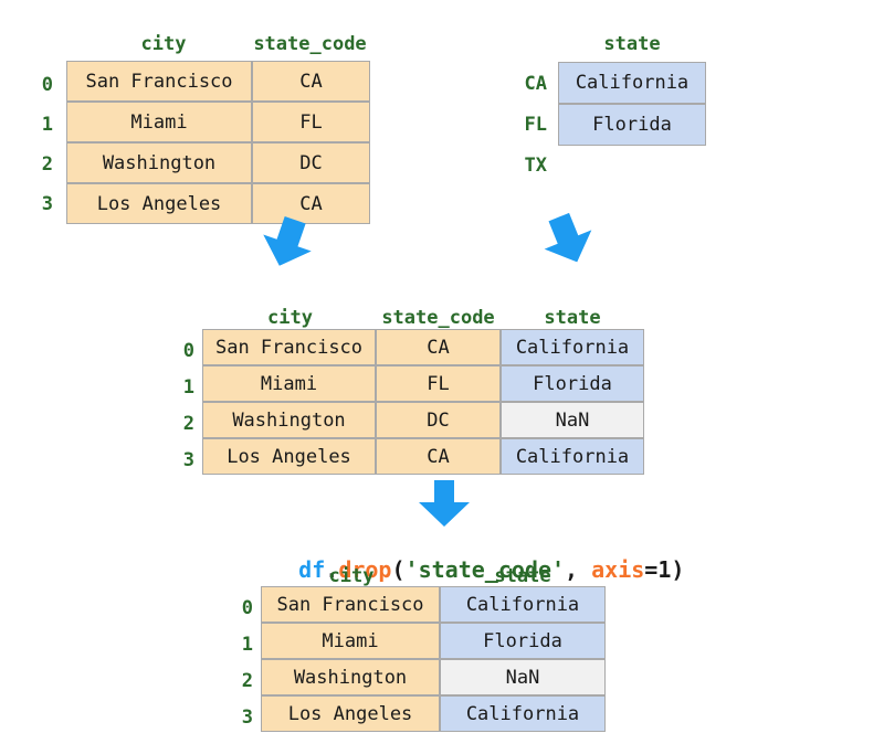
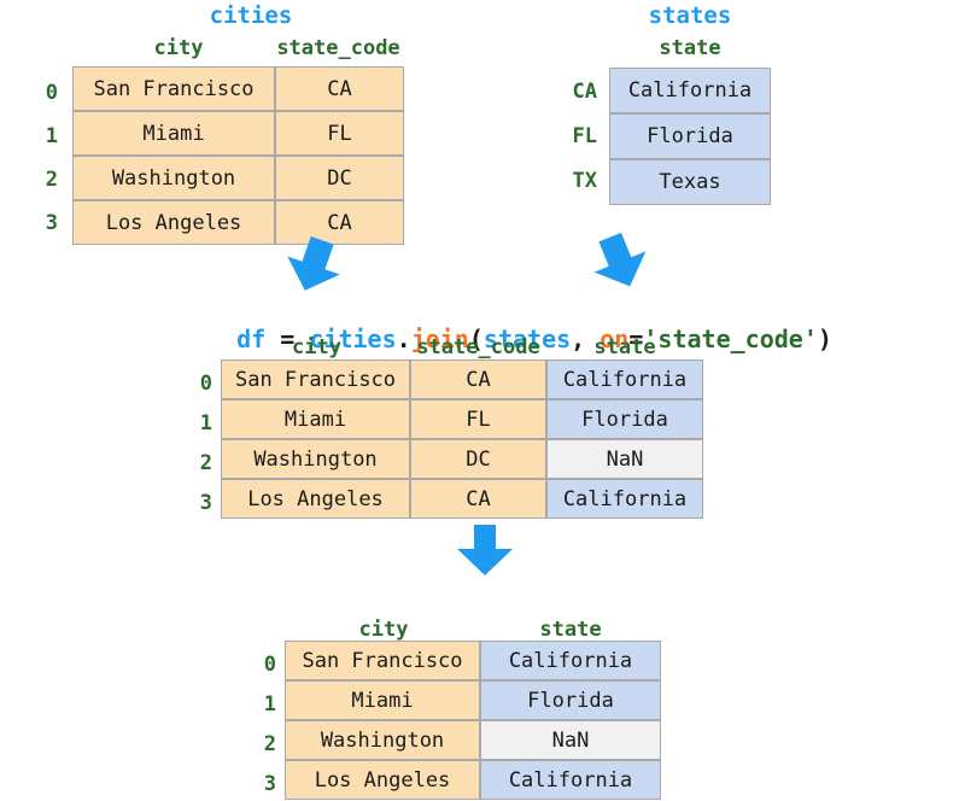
+ cities
  city
  state_code
  0
  1
  2
  3
  San Francisco
  CA
  Miami
  FL
  Washington
  DC
  Los Angeles
  CA
+ states
  state
  CA
  FL
  TX
  California
  Florida
+ Texas
+ df = cities.join(states, on='state_code')
  city
  state_code
  state
  0
  1
  2
  3
  San Francisco
  CA
  California
  Miami
  FL
  Florida
  Washington
  DC
  NaN
  Los Angeles
  CA
  California
- df.drop('state_code', axis=1)
  city
  state
  0
  1
  2
  3
  San Francisco
  California
  Miami
  Florida
  Washington
  NaN
  Los Angeles
  California
